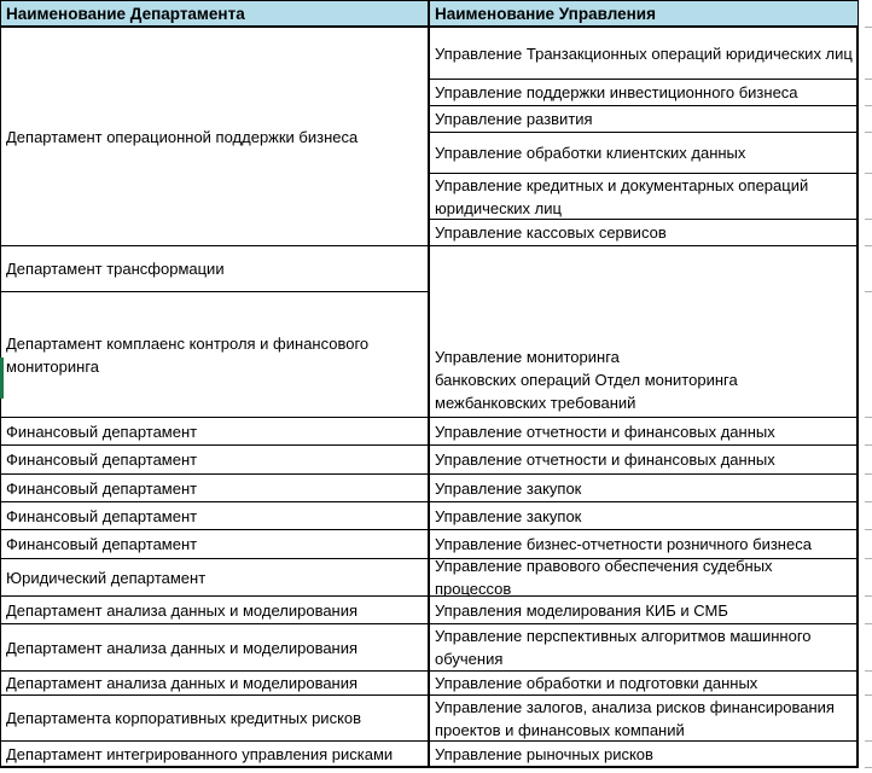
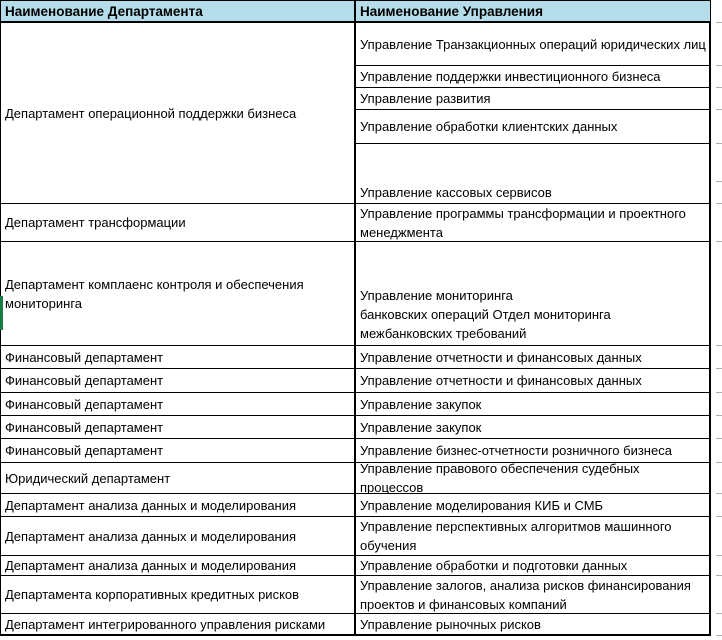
  Наименование Департамента
  Наименование Управления
  Департамент операционной поддержки бизнеса
  Управление Транзакционных операций юридических лиц
  Управление поддержки инвестиционного бизнеса
  Управление развития
  Управление обработки клиентских данных
- Управление кредитных и документарных операций юридических лиц
  Управление кассовых сервисов
  Департамент трансформации
+ Управление программы трансформации и проектного менеджмента
- Департамент комплаенс контроля и финансового мониторинга
+ Департамент комплаенс контроля и обеспечения мониторинга
  Управление мониторинга
  банковских операций Отдел мониторинга межбанковских требований
  Финансовый департамент
  Управление отчетности и финансовых данных
  Финансовый департамент
  Управление отчетности и финансовых данных
  Финансовый департамент
  Управление закупок
  Финансовый департамент
  Управление закупок
  Финансовый департамент
  Управление бизнес-отчетности розничного бизнеса
  Юридический департамент
  Управление правового обеспечения судебных процессов
  Департамент анализа данных и моделирования
- Управления моделирования КИБ и СМБ
+ Управление моделирования КИБ и СМБ
  Департамент анализа данных и моделирования
  Управление перспективных алгоритмов машинного обучения
  Департамент анализа данных и моделирования
  Управление обработки и подготовки данных
  Департамента корпоративных кредитных рисков
  Управление залогов, анализа рисков финансирования проектов и финансовых компаний
  Департамент интегрированного управления рисками
  Управление рыночных рисков
